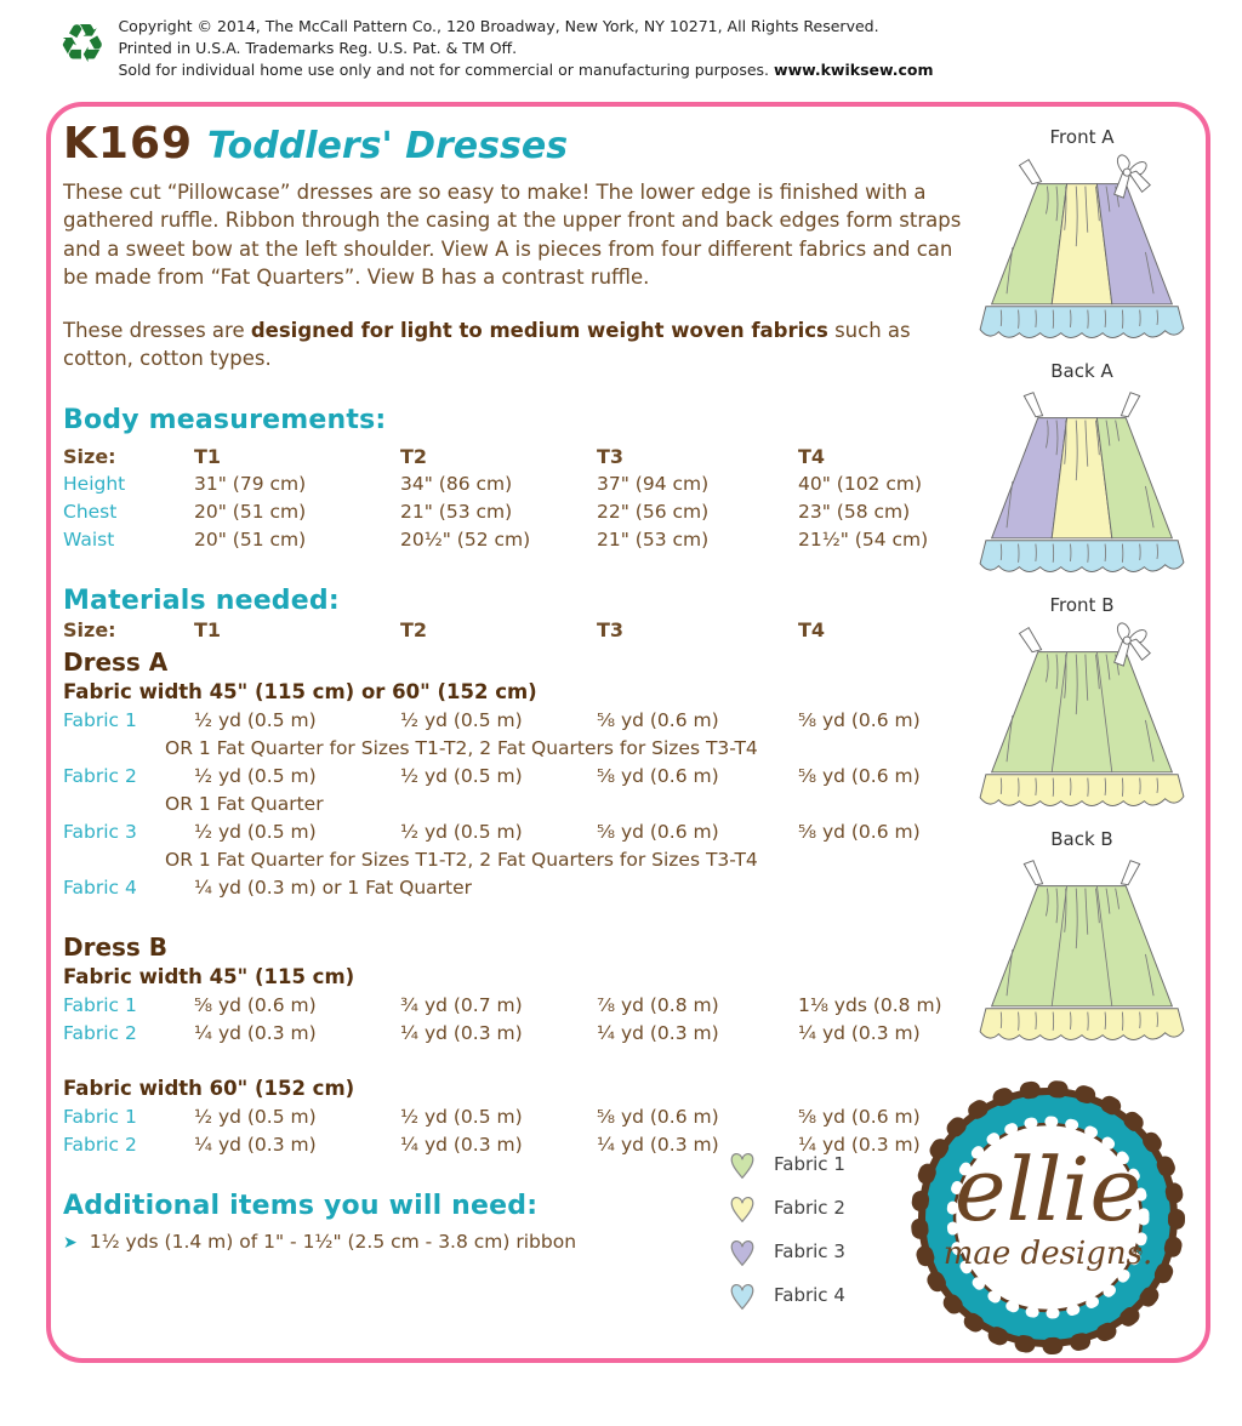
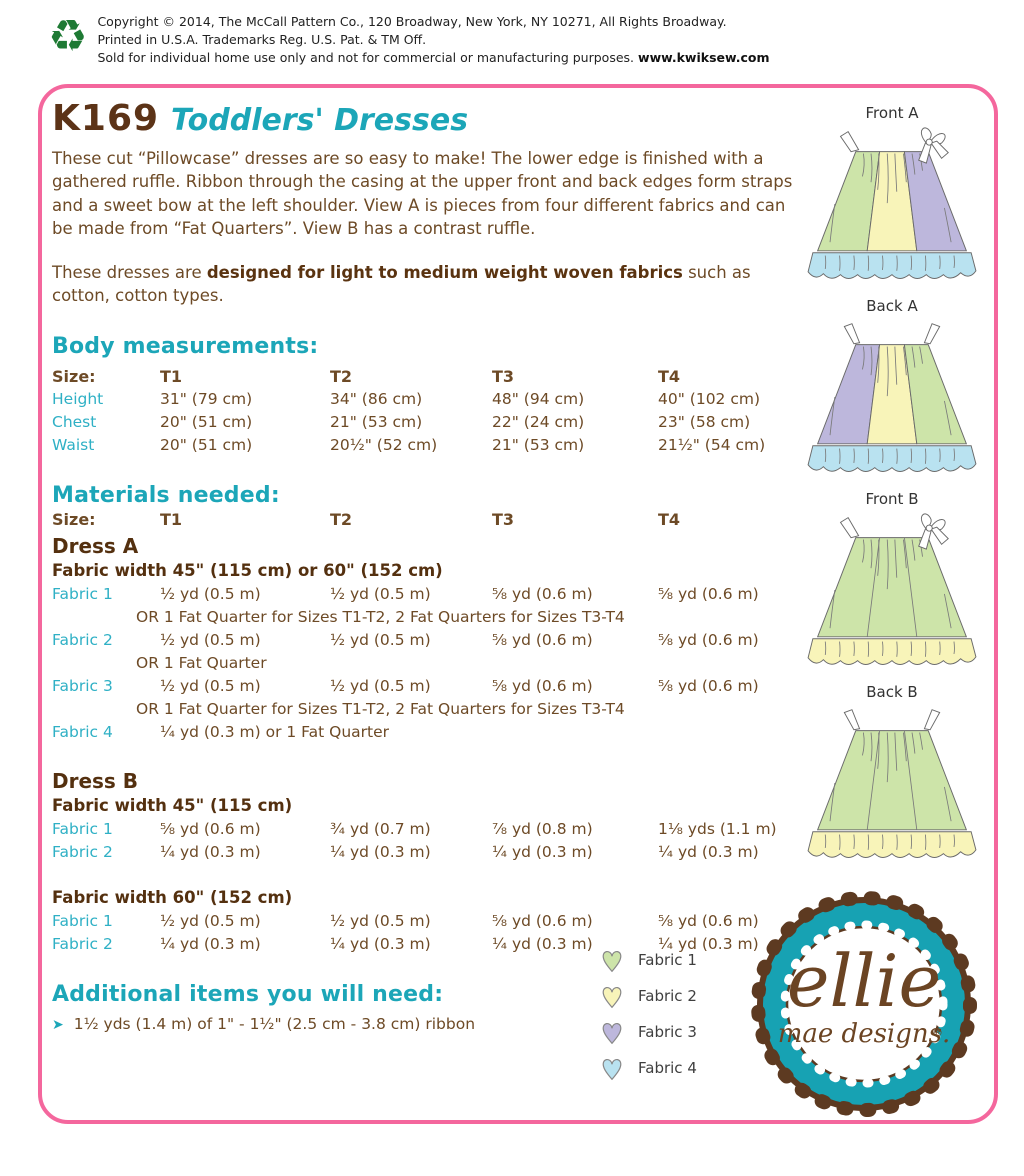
  ♻
- Copyright © 2014, The McCall Pattern Co., 120 Broadway, New York, NY 10271, All Rights Reserved.
+ Copyright © 2014, The McCall Pattern Co., 120 Broadway, New York, NY 10271, All Rights Broadway.
  Printed in U.S.A. Trademarks Reg. U.S. Pat. & TM Off.
  Sold for individual home use only and not for commercial or manufacturing purposes. www.kwiksew.com
  K169
  Toddlers' Dresses
  These cut “Pillowcase” dresses are so easy to make! The lower edge is finished with a gathered ruffle. Ribbon through the casing at the upper front and back edges form straps and a sweet bow at the left shoulder. View A is pieces from four different fabrics and can be made from “Fat Quarters”. View B has a contrast ruffle.
  These dresses are designed for light to medium weight woven fabrics such as cotton, cotton types.
  Body measurements:
  Size:
  T1
  T2
  T3
  T4
  Height
  31" (79 cm)
  34" (86 cm)
- 37" (94 cm)
+ 48" (94 cm)
  40" (102 cm)
  Chest
  20" (51 cm)
  21" (53 cm)
- 22" (56 cm)
+ 22" (24 cm)
  23" (58 cm)
  Waist
  20" (51 cm)
  20½" (52 cm)
  21" (53 cm)
  21½" (54 cm)
  Materials needed:
  Size:
  T1
  T2
  T3
  T4
  Dress A
  Fabric width 45" (115 cm) or 60" (152 cm)
  Fabric 1
  ½ yd (0.5 m)
  ½ yd (0.5 m)
  ⅝ yd (0.6 m)
  ⅝ yd (0.6 m)
  OR 1 Fat Quarter for Sizes T1-T2, 2 Fat Quarters for Sizes T3-T4
  Fabric 2
  ½ yd (0.5 m)
  ½ yd (0.5 m)
  ⅝ yd (0.6 m)
  ⅝ yd (0.6 m)
  OR 1 Fat Quarter
  Fabric 3
  ½ yd (0.5 m)
  ½ yd (0.5 m)
  ⅝ yd (0.6 m)
  ⅝ yd (0.6 m)
  OR 1 Fat Quarter for Sizes T1-T2, 2 Fat Quarters for Sizes T3-T4
  Fabric 4
  ¼ yd (0.3 m) or 1 Fat Quarter
  Dress B
  Fabric width 45" (115 cm)
  Fabric 1
  ⅝ yd (0.6 m)
  ¾ yd (0.7 m)
  ⅞ yd (0.8 m)
- 1⅛ yds (0.8 m)
+ 1⅛ yds (1.1 m)
  Fabric 2
  ¼ yd (0.3 m)
  ¼ yd (0.3 m)
  ¼ yd (0.3 m)
  ¼ yd (0.3 m)
  Fabric width 60" (152 cm)
  Fabric 1
  ½ yd (0.5 m)
  ½ yd (0.5 m)
  ⅝ yd (0.6 m)
  ⅝ yd (0.6 m)
  Fabric 2
  ¼ yd (0.3 m)
  ¼ yd (0.3 m)
  ¼ yd (0.3 m)
  ¼ yd (0.3 m)
  Additional items you will need:
  ➤
  1½ yds (1.4 m) of 1" - 1½" (2.5 cm - 3.8 cm) ribbon
  Front A
  Back A
  Front B
  Back B
  Fabric 1
  Fabric 2
  Fabric 3
  Fabric 4
  ellie
  mae designs.
  ®
